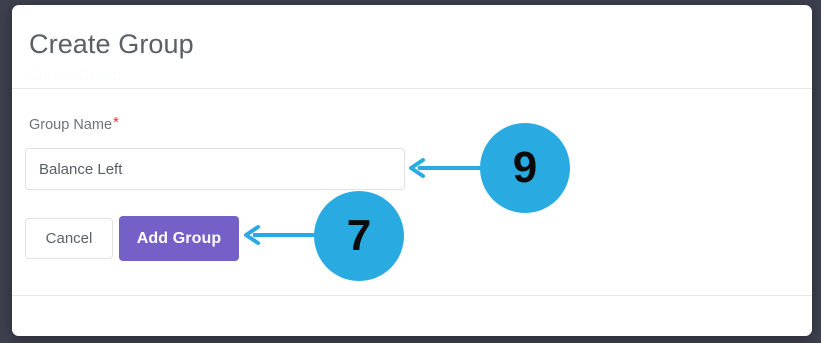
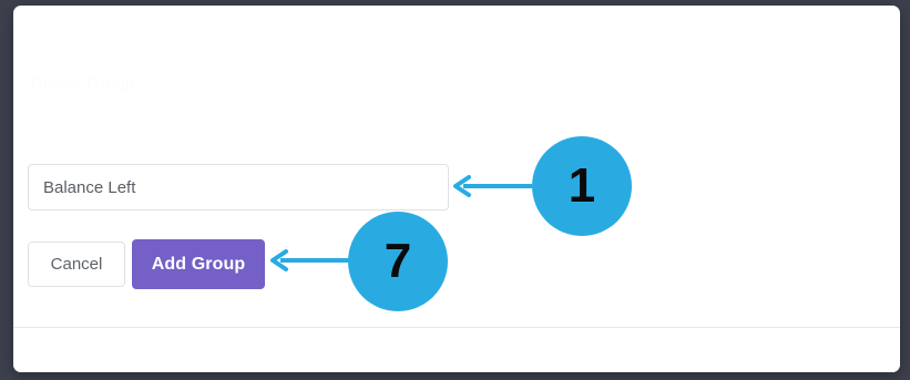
- Create Group
- Group Name*
  Balance Left
  Cancel
  Add Group
- 9
+ 1
  7
